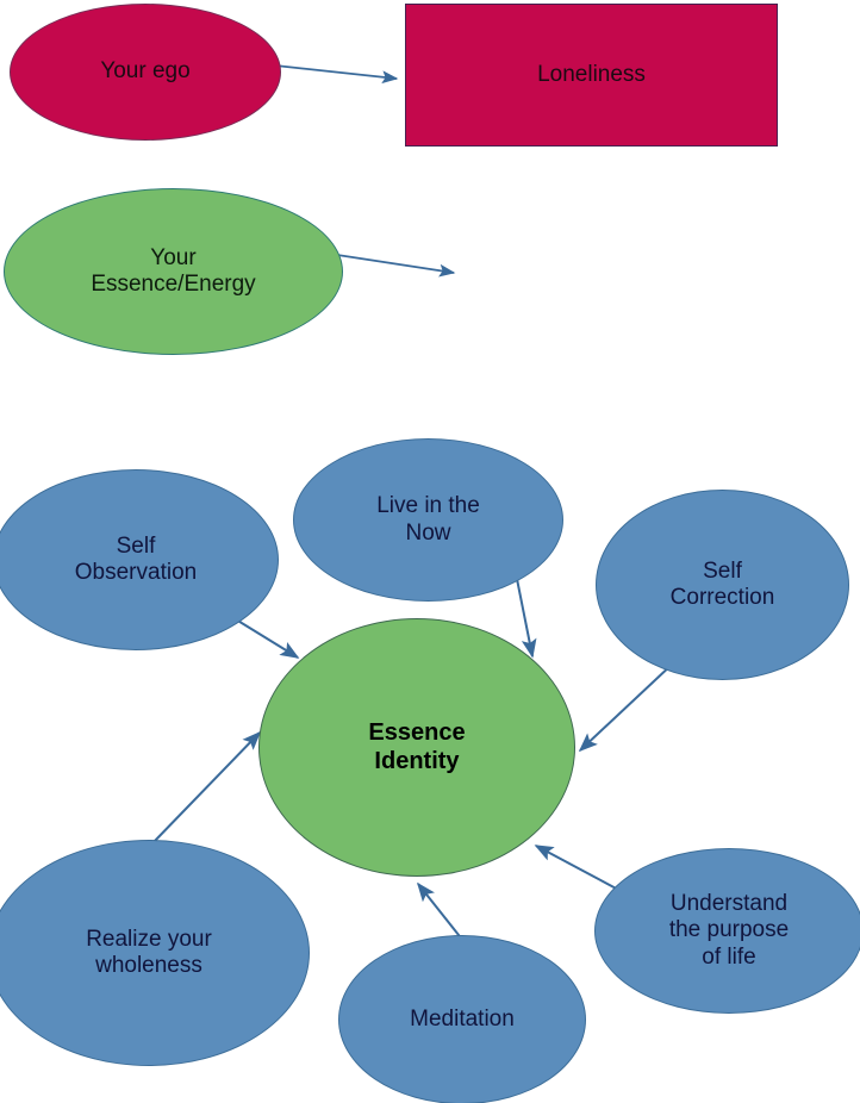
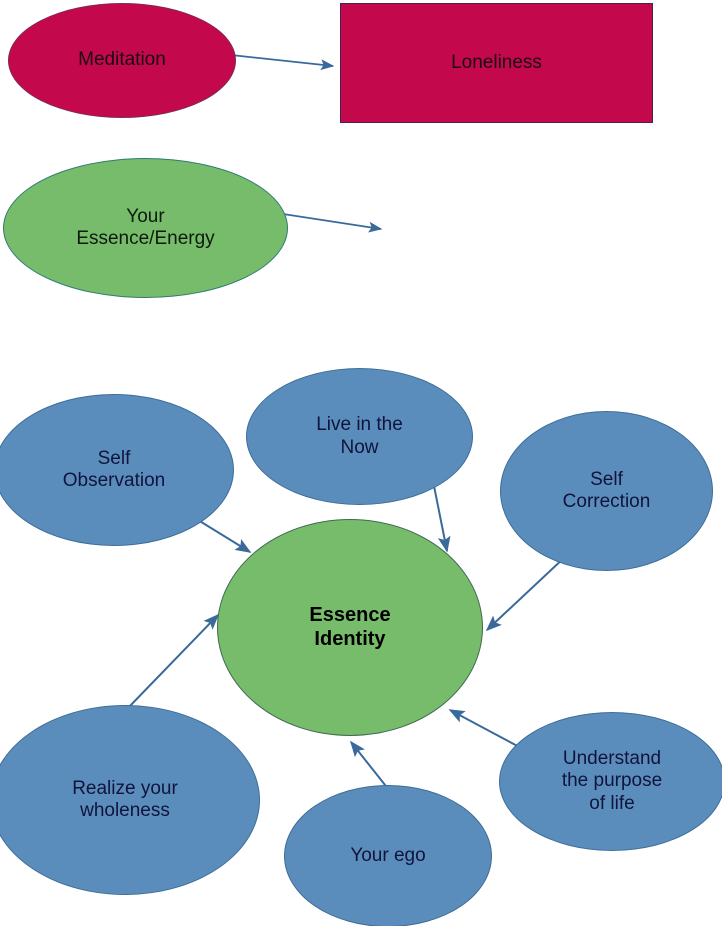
- Your ego
+ Meditation
  Loneliness
  Your
  Essence/Energy
  Self
  Observation
  Live in the
  Now
  Self
  Correction
  Realize your
  wholeness
- Meditation
+ Your ego
  Understand
  the purpose
  of life
  Essence
  Identity
